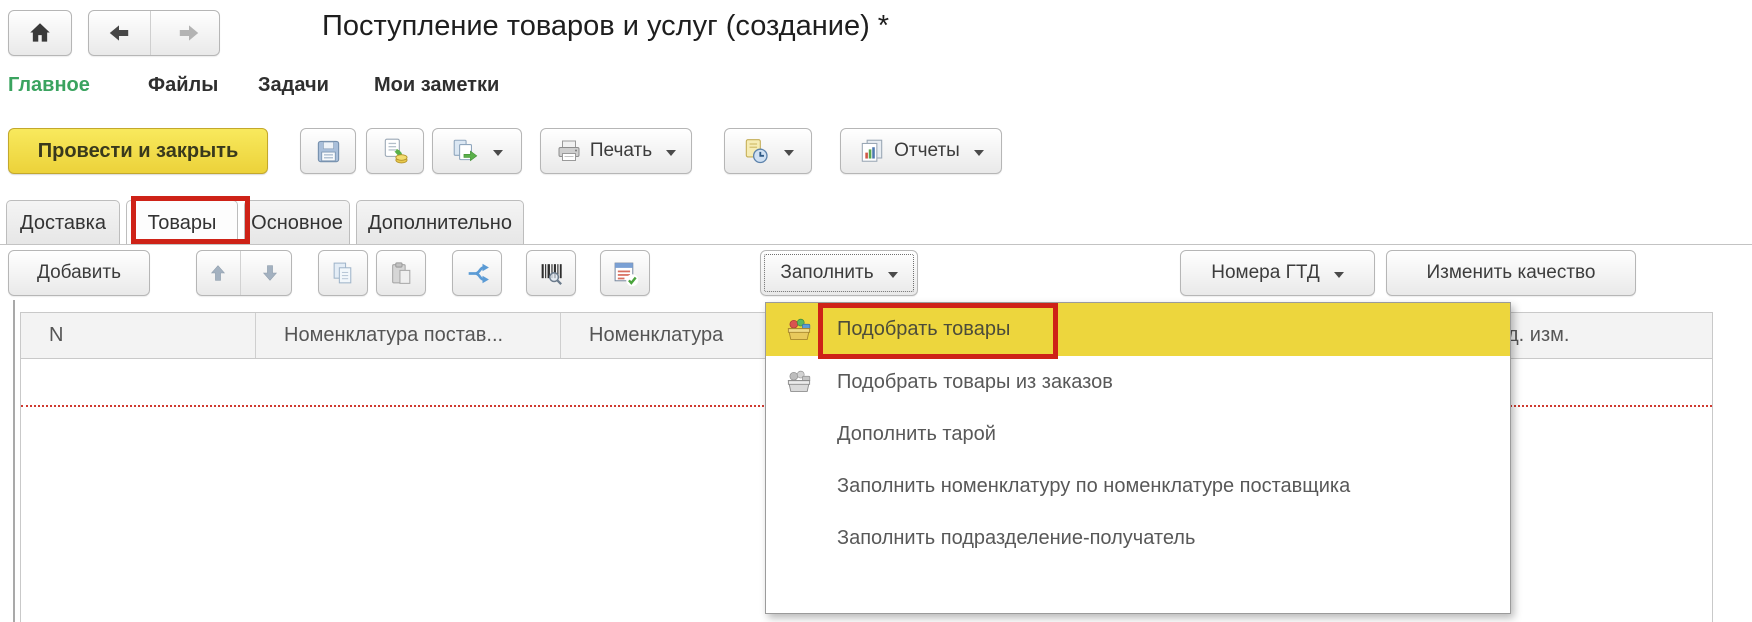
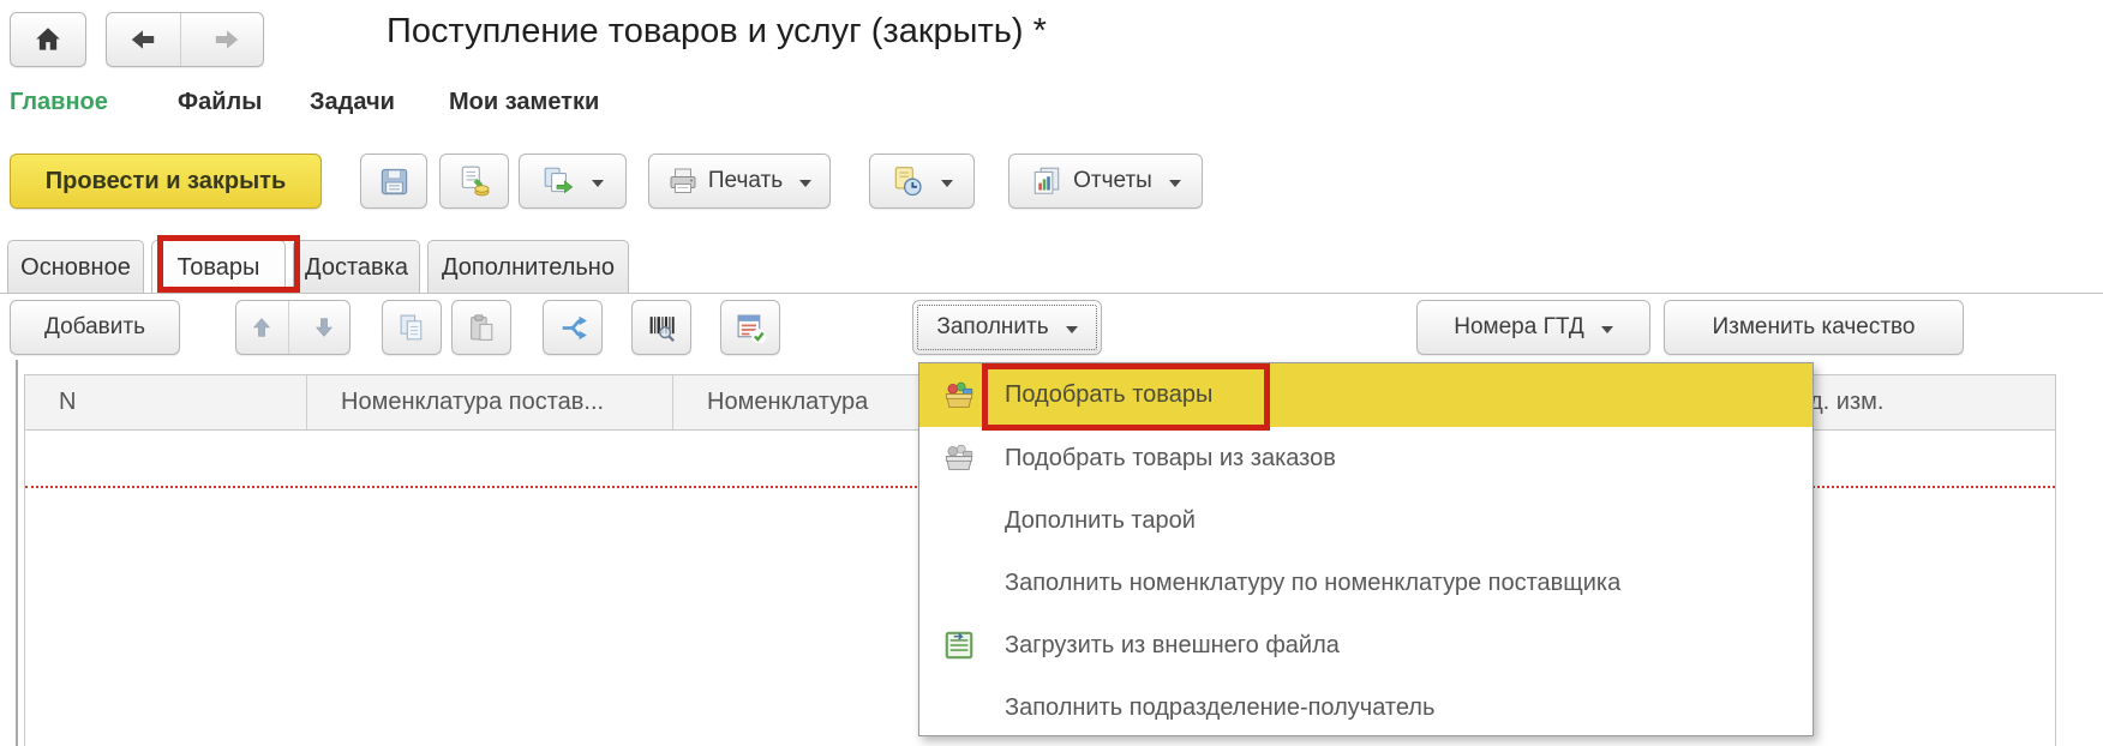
- Поступление товаров и услуг (создание) *
+ Поступление товаров и услуг (закрыть) *
  Главное
  Файлы
  Задачи
  Мои заметки
  Провести и закрыть
  Печать
  Отчеты
- Доставка
+ Основное
  Товары
- Основное
+ Доставка
  Дополнительно
  Добавить
  Заполнить
  Номера ГТД
  Изменить качество
  N
  Номенклатура постав...
  Номенклатура
  д. изм.
  Подобрать товары
  Подобрать товары из заказов
  Дополнить тарой
  Заполнить номенклатуру по номенклатуре поставщика
+ Загрузить из внешнего файла
  Заполнить подразделение-получатель
